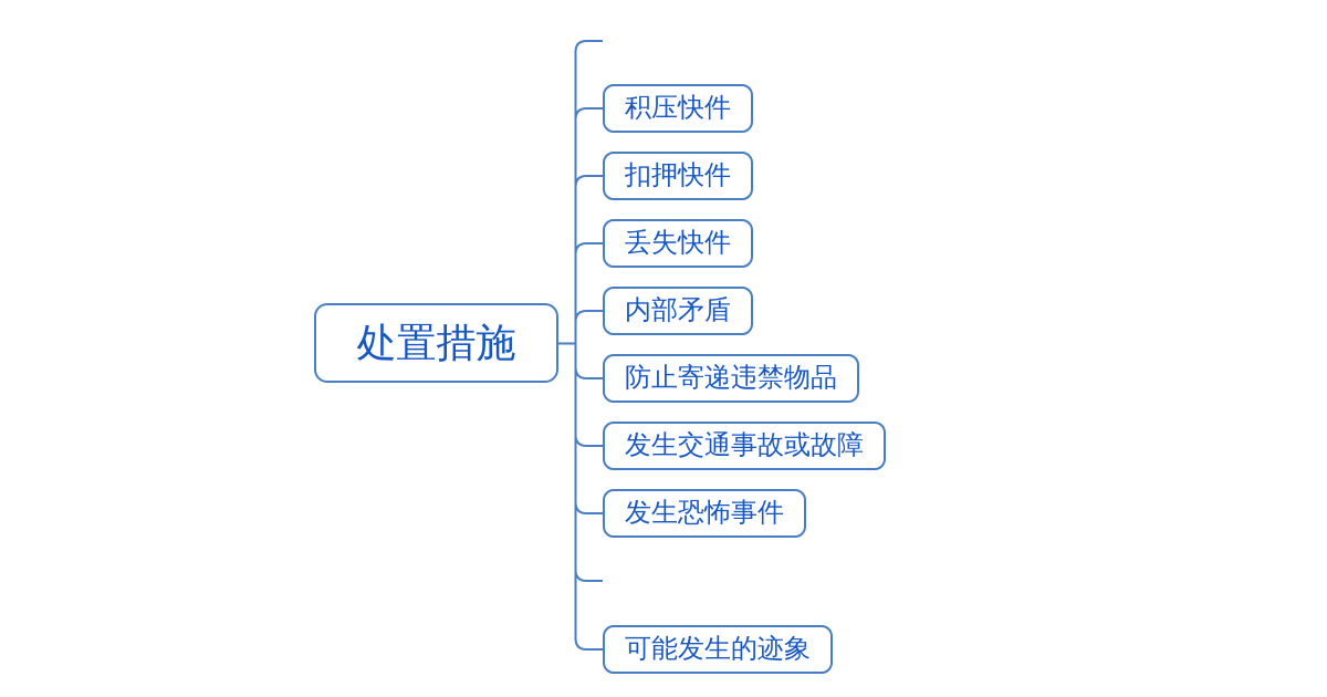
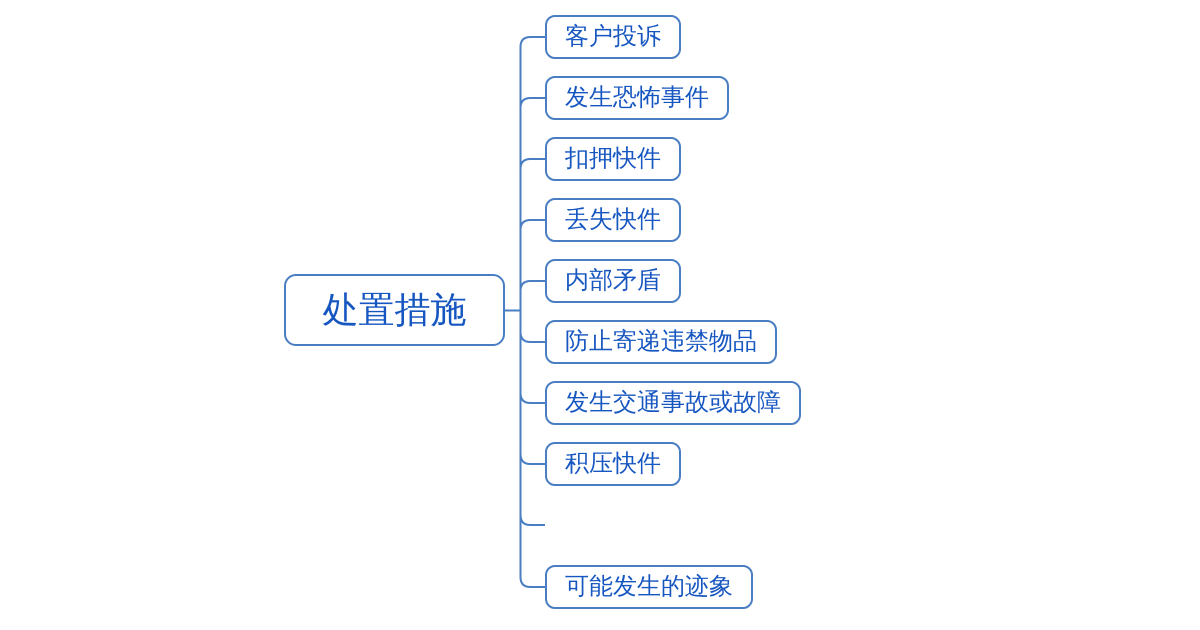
  处置措施
+ 客户投诉
- 积压快件
+ 发生恐怖事件
  扣押快件
  丢失快件
  内部矛盾
  防止寄递违禁物品
  发生交通事故或故障
- 发生恐怖事件
+ 积压快件
  可能发生的迹象
